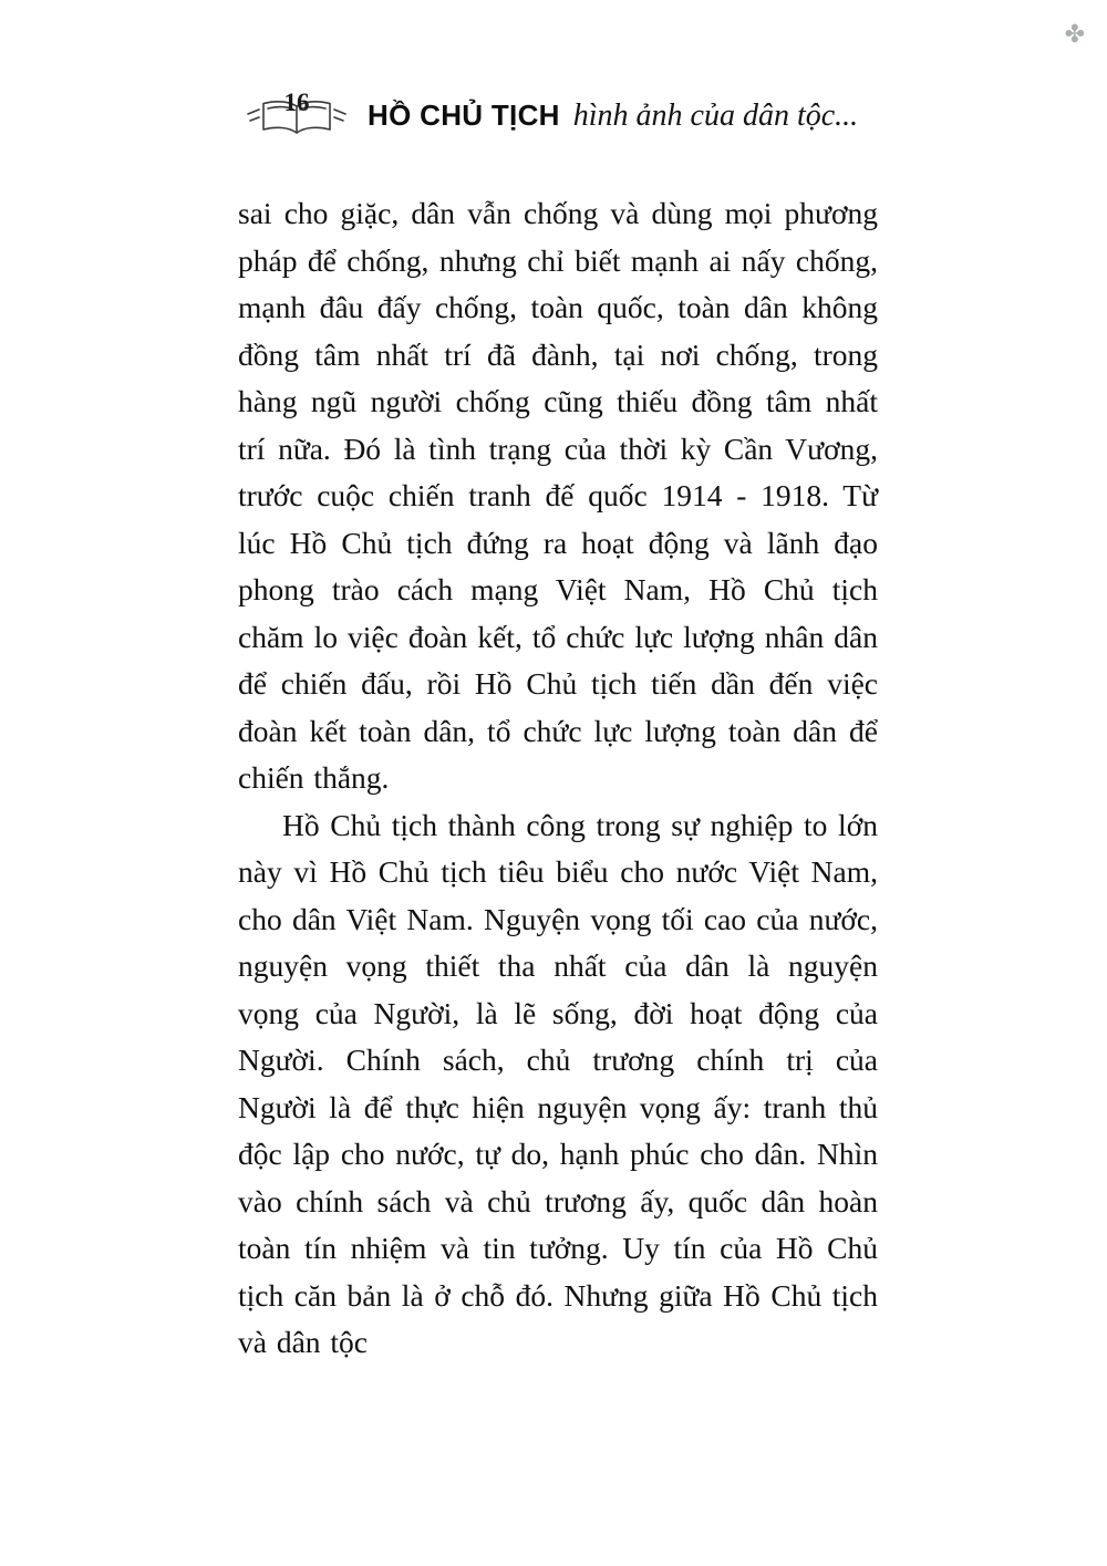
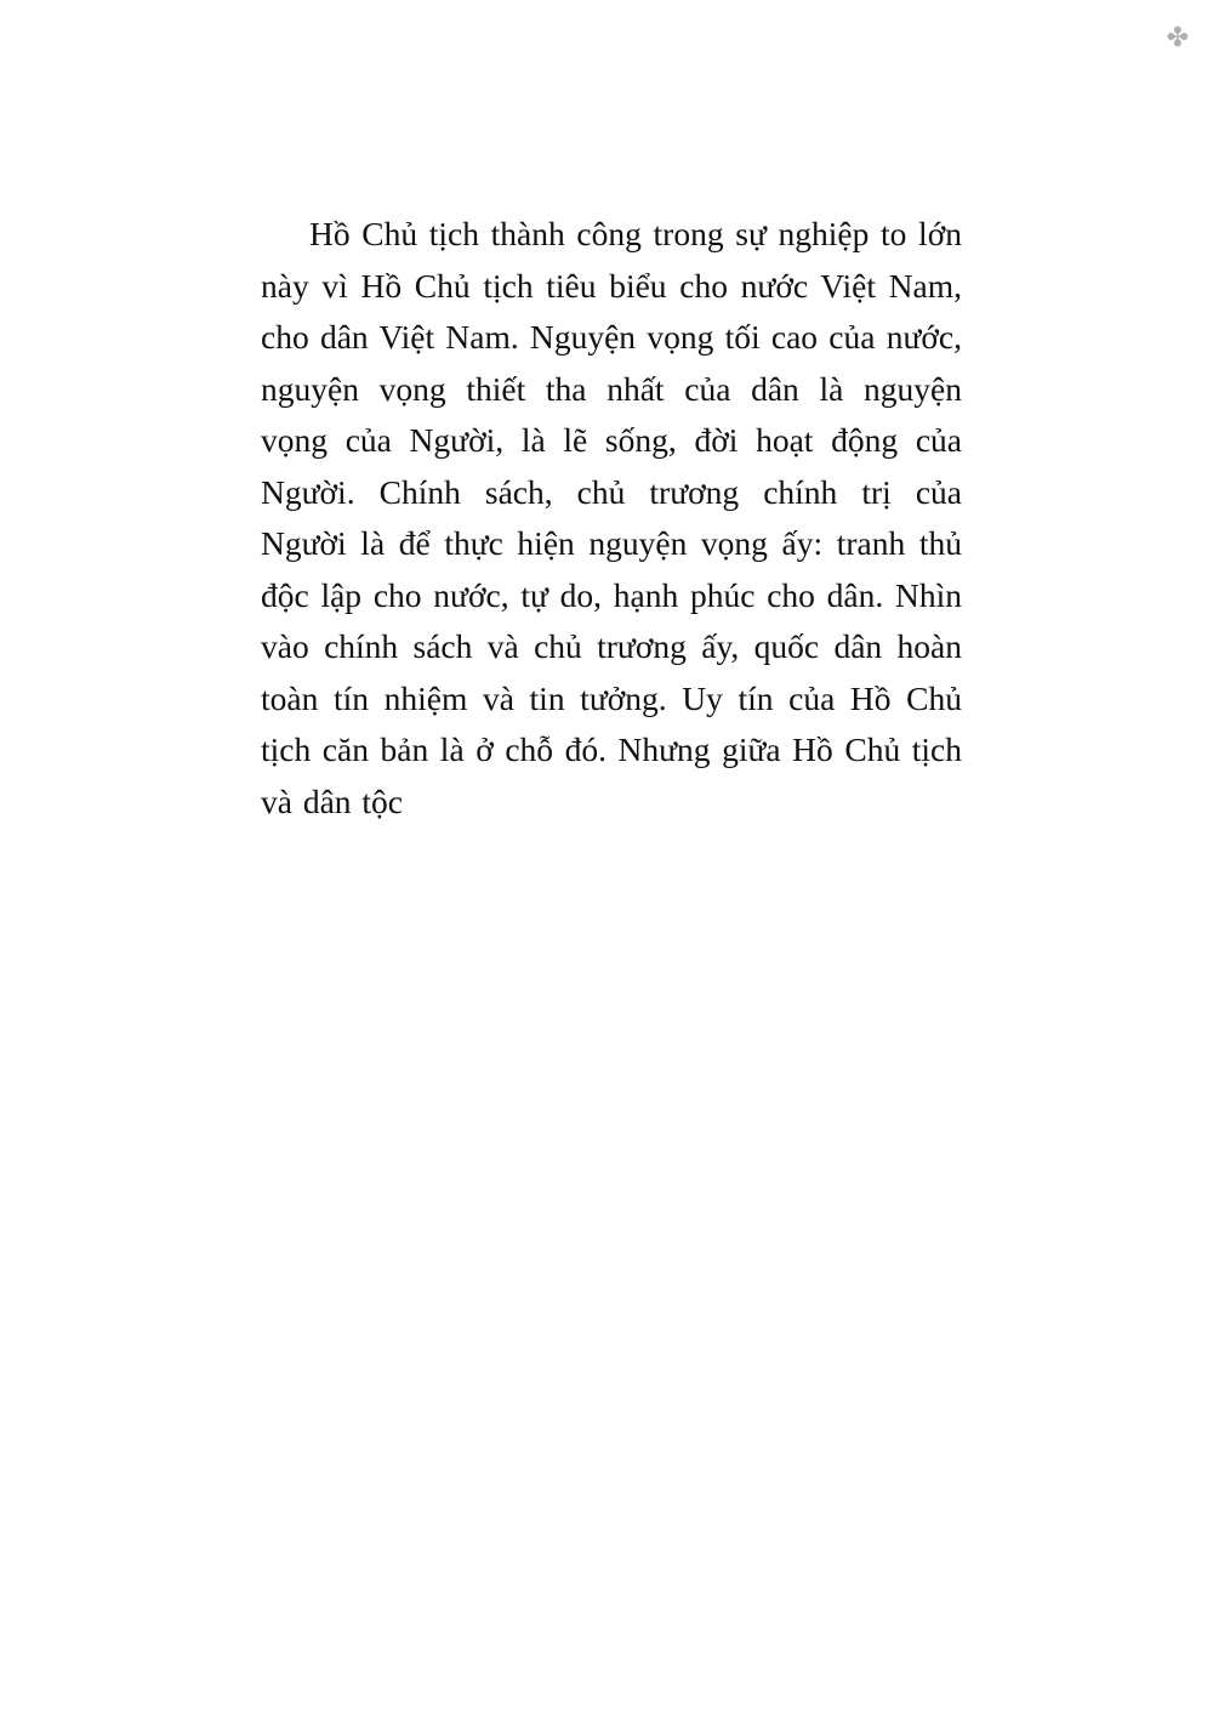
  ✤
- 16
- HỒ CHỦ TỊCH
- hình ảnh của dân tộc...
- sai cho giặc, dân vẫn chống và dùng mọi phương pháp để chống, nhưng chỉ biết mạnh ai nấy chống, mạnh đâu đấy chống, toàn quốc, toàn dân không đồng tâm nhất trí đã đành, tại nơi chống, trong hàng ngũ người chống cũng thiếu đồng tâm nhất trí nữa. Đó là tình trạng của thời kỳ Cần Vương, trước cuộc chiến tranh đế quốc 1914 - 1918. Từ lúc Hồ Chủ tịch đứng ra hoạt động và lãnh đạo phong trào cách mạng Việt Nam, Hồ Chủ tịch chăm lo việc đoàn kết, tổ chức lực lượng nhân dân để chiến đấu, rồi Hồ Chủ tịch tiến dần đến việc đoàn kết toàn dân, tổ chức lực lượng toàn dân để chiến thắng.
  Hồ Chủ tịch thành công trong sự nghiệp to lớn này vì Hồ Chủ tịch tiêu biểu cho nước Việt Nam, cho dân Việt Nam. Nguyện vọng tối cao của nước, nguyện vọng thiết tha nhất của dân là nguyện vọng của Người, là lẽ sống, đời hoạt động của Người. Chính sách, chủ trương chính trị của Người là để thực hiện nguyện vọng ấy: tranh thủ độc lập cho nước, tự do, hạnh phúc cho dân. Nhìn vào chính sách và chủ trương ấy, quốc dân hoàn toàn tín nhiệm và tin tưởng. Uy tín của Hồ Chủ tịch căn bản là ở chỗ đó. Nhưng giữa Hồ Chủ tịch và dân tộc
